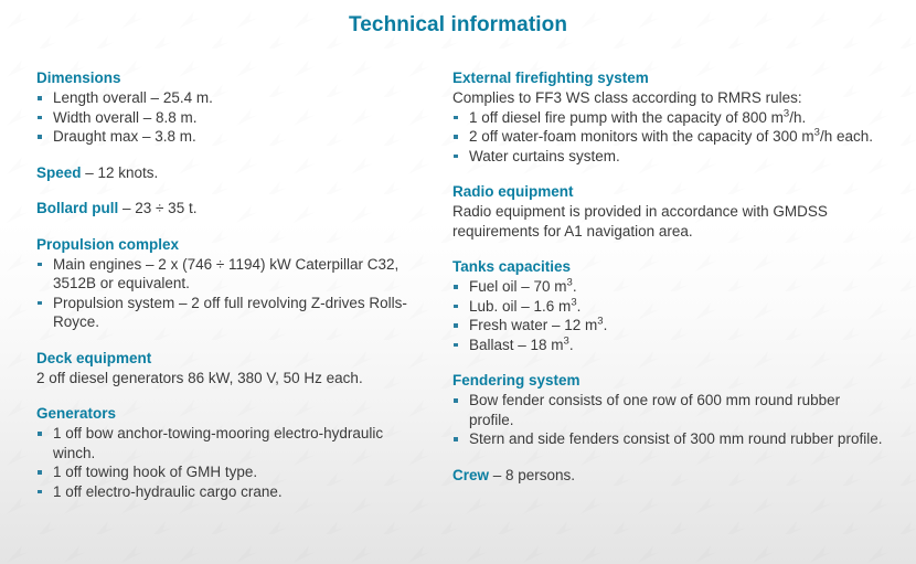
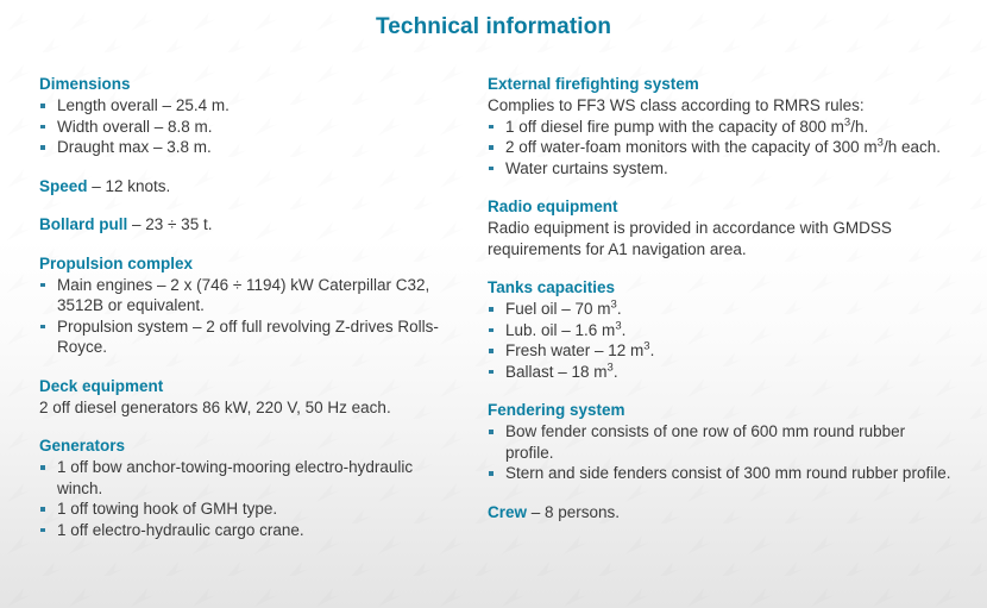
  Technical information
  Dimensions
  Length overall – 25.4 m.
  Width overall – 8.8 m.
  Draught max – 3.8 m.
  Speed – 12 knots.
  Bollard pull – 23 ÷ 35 t.
  Propulsion complex
  Main engines – 2 x (746 ÷ 1194) kW Caterpillar C32, 3512B or equivalent.
  Propulsion system – 2 off full revolving Z-drives Rolls-Royce.
  Deck equipment
- 2 off diesel generators 86 kW, 380 V, 50 Hz each.
+ 2 off diesel generators 86 kW, 220 V, 50 Hz each.
  Generators
  1 off bow anchor-towing-mooring electro-hydraulic winch.
  1 off towing hook of GMH type.
  1 off electro-hydraulic cargo crane.
  External firefighting system
  Complies to FF3 WS class according to RMRS rules:
  1 off diesel fire pump with the capacity of 800 m3/h.
  2 off water-foam monitors with the capacity of 300 m3/h each.
  Water curtains system.
  Radio equipment
  Radio equipment is provided in accordance with GMDSS requirements for A1 navigation area.
  Tanks capacities
  Fuel oil – 70 m3.
  Lub. oil – 1.6 m3.
  Fresh water – 12 m3.
  Ballast – 18 m3.
  Fendering system
  Bow fender consists of one row of 600 mm round rubber profile.
  Stern and side fenders consist of 300 mm round rubber profile.
  Crew – 8 persons.
